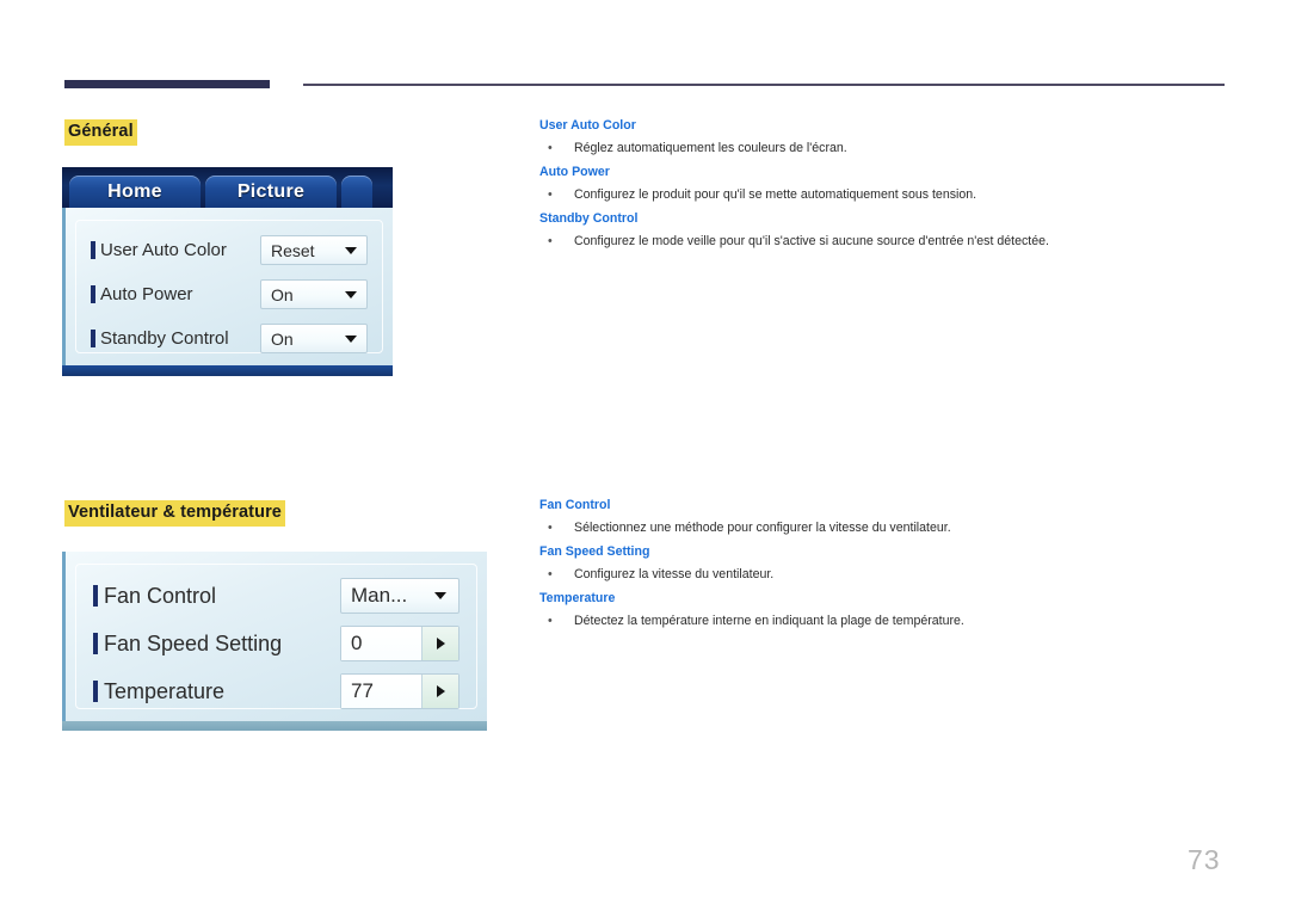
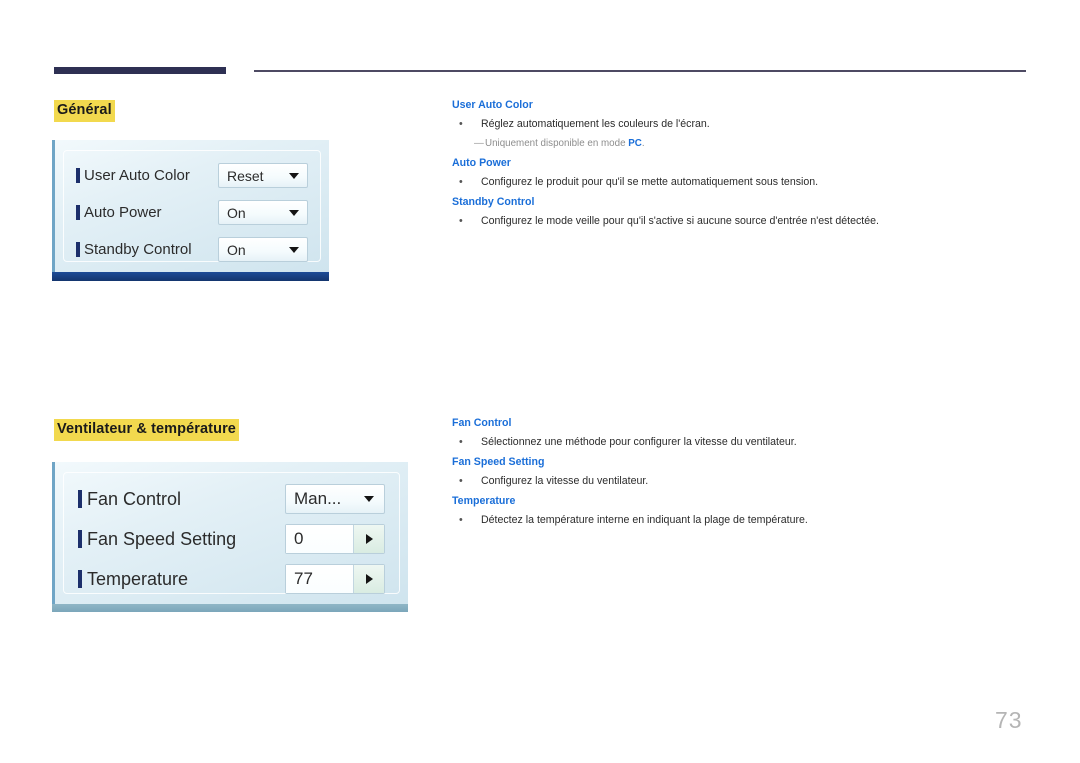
  Général
- Home
- Picture
  User Auto Color
  Reset
  Auto Power
  On
  Standby Control
  On
  User Auto Color
  •
  Réglez automatiquement les couleurs de l'écran.
+ ―
+ Uniquement disponible en mode PC.
  Auto Power
  •
  Configurez le produit pour qu'il se mette automatiquement sous tension.
  Standby Control
  •
  Configurez le mode veille pour qu'il s'active si aucune source d'entrée n'est détectée.
  Ventilateur & température
  Fan Control
  Man...
  Fan Speed Setting
  0
  Temperature
  77
  Fan Control
  •
  Sélectionnez une méthode pour configurer la vitesse du ventilateur.
  Fan Speed Setting
  •
  Configurez la vitesse du ventilateur.
  Temperature
  •
  Détectez la température interne en indiquant la plage de température.
  73
